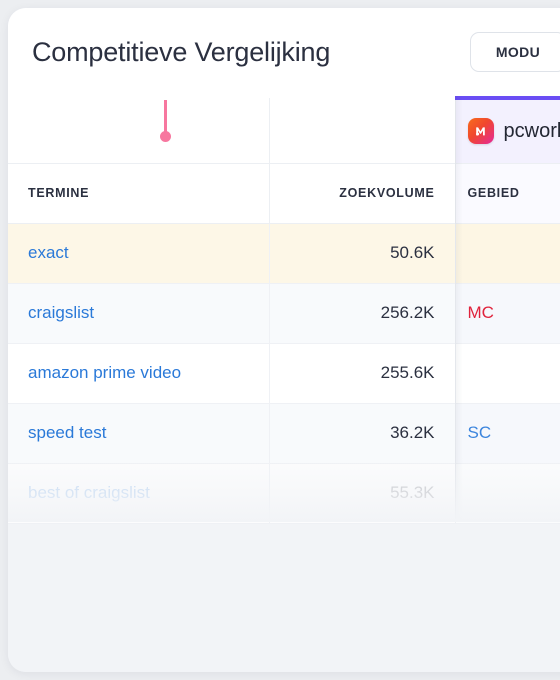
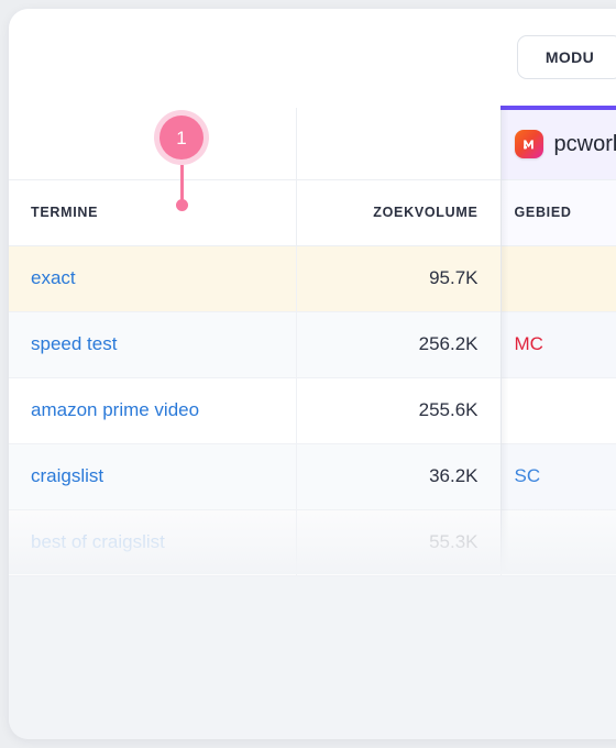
- Competitieve Vergelijking
  MODU
  		pcworl
  TERMINE	ZOEKVOLUME	GEBIED
- exact	50.6K
+ exact	95.7K
- craigslist	256.2K	MC
+ speed test	256.2K	MC
  amazon prime video	255.6K
- speed test	36.2K	SC
+ craigslist	36.2K	SC
+ 1
